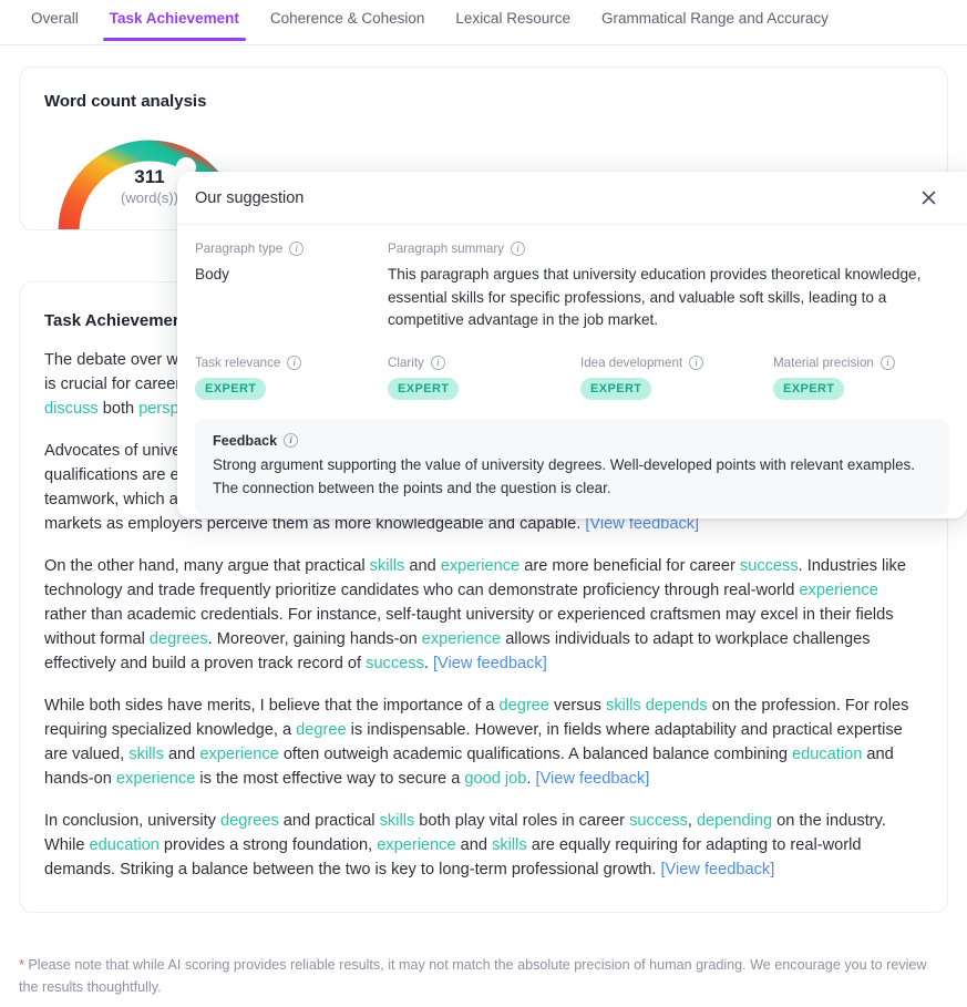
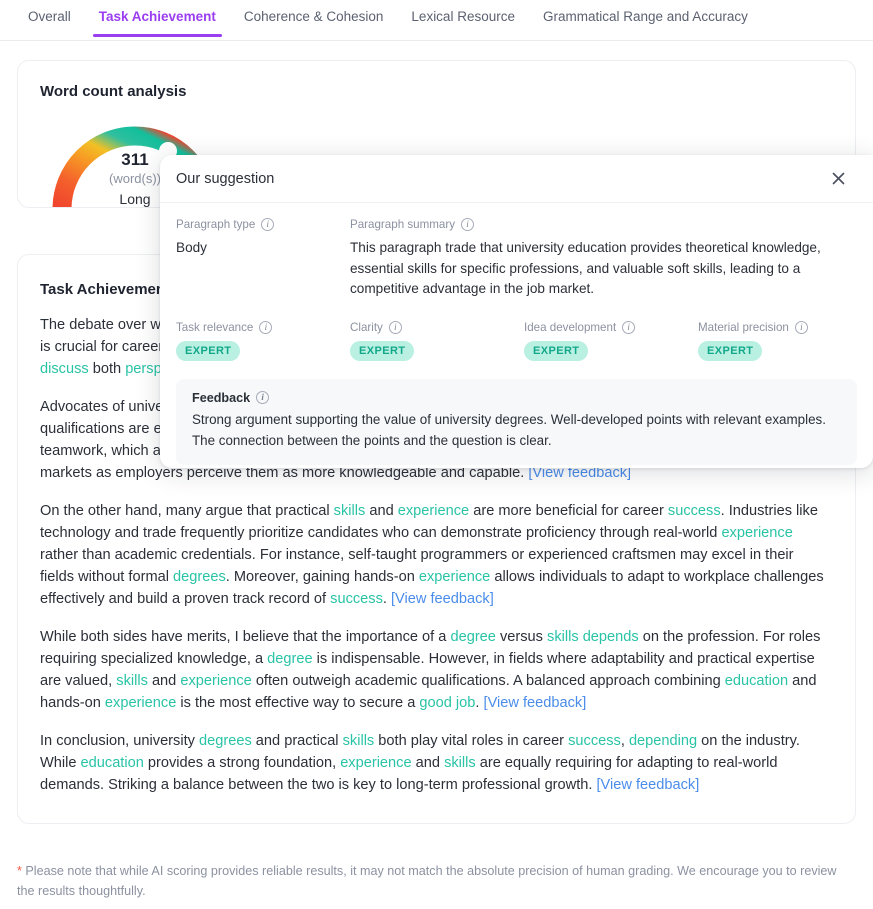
  Overall
  Task Achievement
  Coherence & Cohesion
  Lexical Resource
  Grammatical Range and Accuracy
  Word count analysis
  311
  (word(s))
+ Long
  Task Achieveme
- On the other hand, many argue that practical skills and experience are more beneficial for career success. Industries like technology and trade frequently prioritize candidates who can demonstrate proficiency through real-world experience rather than academic credentials. For instance, self-taught university or experienced craftsmen may excel in their fields without formal degrees. Moreover, gaining hands-on experience allows individuals to adapt to workplace challenges effectively and build a proven track record of success. [View feedback]
+ On the other hand, many argue that practical skills and experience are more beneficial for career success. Industries like technology and trade frequently prioritize candidates who can demonstrate proficiency through real-world experience rather than academic credentials. For instance, self-taught programmers or experienced craftsmen may excel in their fields without formal degrees. Moreover, gaining hands-on experience allows individuals to adapt to workplace challenges effectively and build a proven track record of success. [View feedback]
- While both sides have merits, I believe that the importance of a degree versus skills depends on the profession. For roles requiring specialized knowledge, a degree is indispensable. However, in fields where adaptability and practical expertise are valued, skills and experience often outweigh academic qualifications. A balanced balance combining education and hands-on experience is the most effective way to secure a good job. [View feedback]
+ While both sides have merits, I believe that the importance of a degree versus skills depends on the profession. For roles requiring specialized knowledge, a degree is indispensable. However, in fields where adaptability and practical expertise are valued, skills and experience often outweigh academic qualifications. A balanced approach combining education and hands-on experience is the most effective way to secure a good job. [View feedback]
  In conclusion, university degrees and practical skills both play vital roles in career success, depending on the industry. While education provides a strong foundation, experience and skills are equally requiring for adapting to real-world demands. Striking a balance between the two is key to long-term professional growth. [View feedback]
  Our suggestion
  Paragraph type
  i
  Body
  Paragraph summary
  i
- This paragraph argues that university education provides theoretical knowledge, essential skills for specific professions, and valuable soft skills, leading to a competitive advantage in the job market.
+ This paragraph trade that university education provides theoretical knowledge, essential skills for specific professions, and valuable soft skills, leading to a competitive advantage in the job market.
  Task relevance
  i
  EXPERT
  Clarity
  i
  EXPERT
  Idea development
  i
  EXPERT
  Material precision
  i
  EXPERT
  Feedback
  i
  Strong argument supporting the value of university degrees. Well-developed points with relevant examples. The connection between the points and the question is clear.
  * Please note that while AI scoring provides reliable results, it may not match the absolute precision of human grading. We encourage you to review the results thoughtfully.
